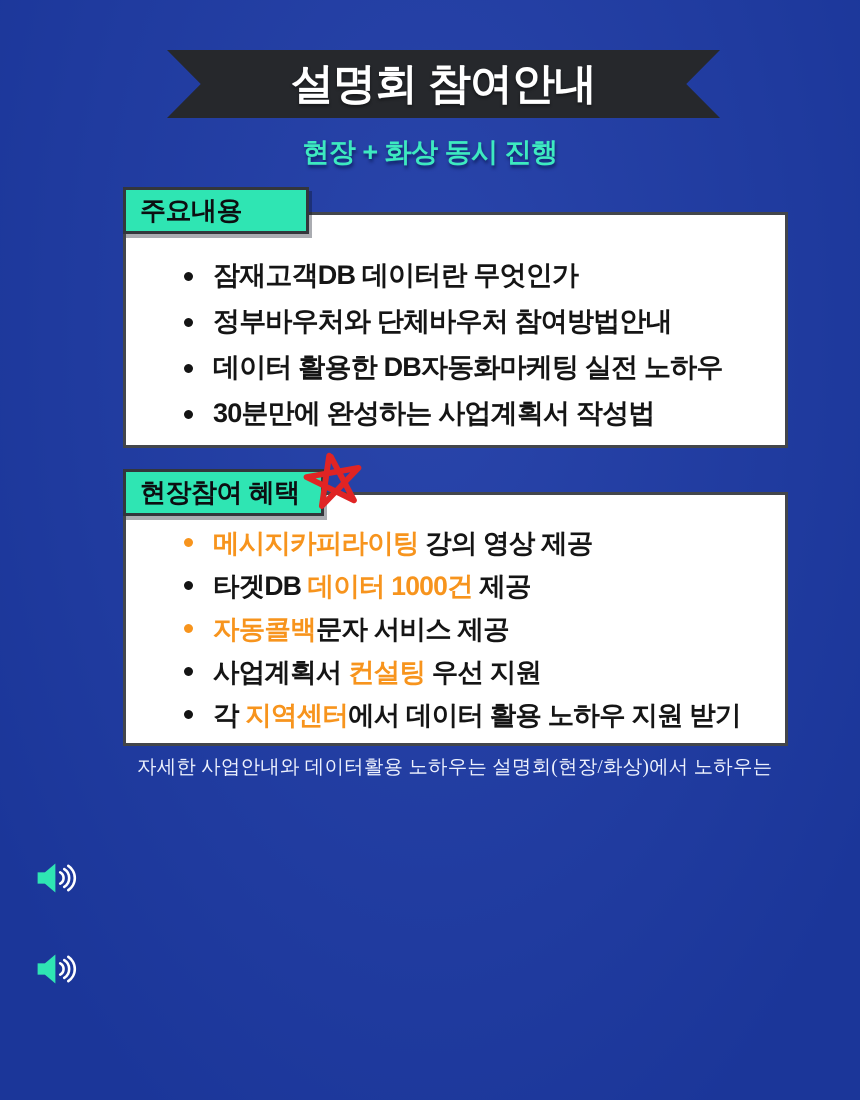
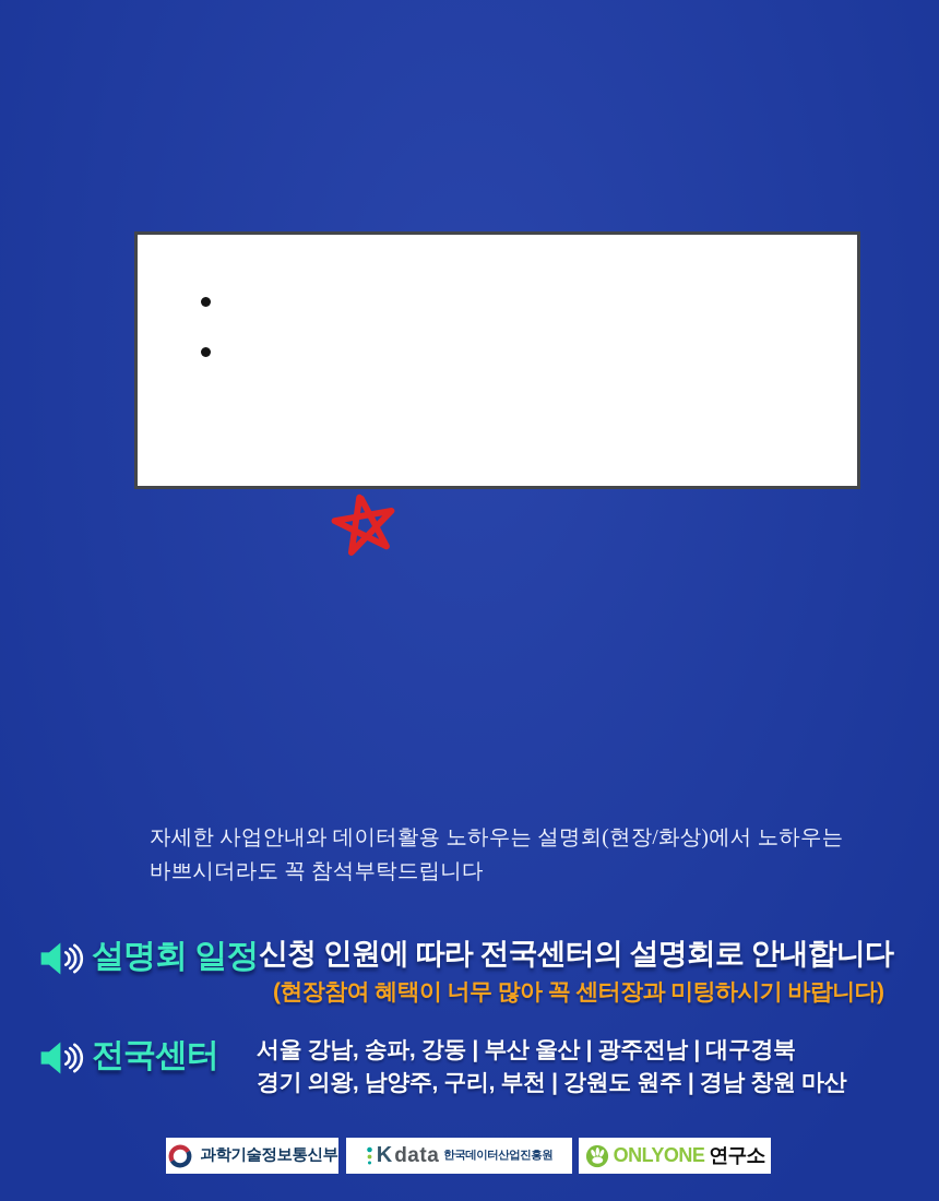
- 설명회 참여안내
- 현장 + 화상 동시 진행
- 주요내용
- 잠재고객DB 데이터란 무엇인가
- 정부바우처와 단체바우처 참여방법안내
- 데이터 활용한 DB자동화마케팅 실전 노하우
- 30분만에 완성하는 사업계획서 작성법
- 현장참여 혜택
- 메시지카피라이팅 강의 영상 제공
- 타겟DB 데이터 1000건 제공
- 자동콜백문자 서비스 제공
- 사업계획서 컨설팅 우선 지원
- 각 지역센터에서 데이터 활용 노하우 지원 받기
  자세한 사업안내와 데이터활용 노하우는 설명회(현장/화상)에서 노하우는
+ 바쁘시더라도 꼭 참석부탁드립니다
+ 설명회 일정
+ 신청 인원에 따라 전국센터의 설명회로 안내합니다
+ (현장참여 혜택이 너무 많아 꼭 센터장과 미팅하시기 바랍니다)
+ 전국센터
+ 서울 강남, 송파, 강동 | 부산 울산 | 광주전남 | 대구경북
+ 경기 의왕, 남양주, 구리, 부천 | 강원도 원주 | 경남 창원 마산
+ 과학기술정보통신부
+ K
+ data
+ 한국데이터산업진흥원
+ ONLYONE
+ 연구소
